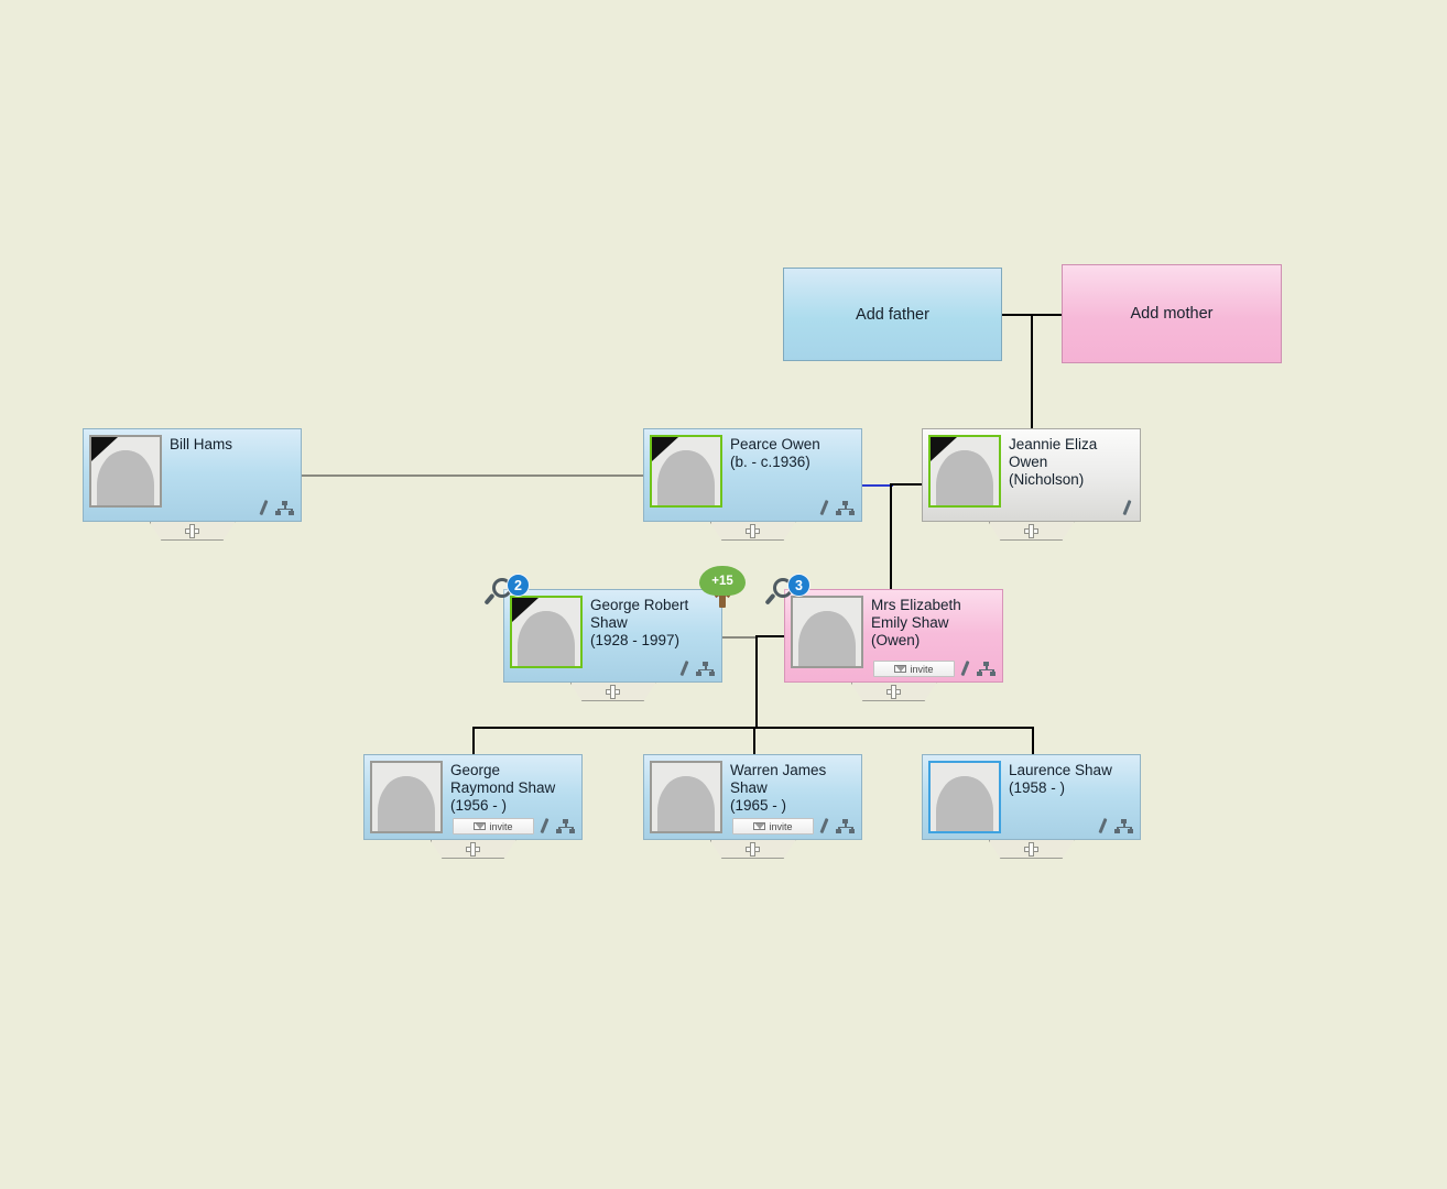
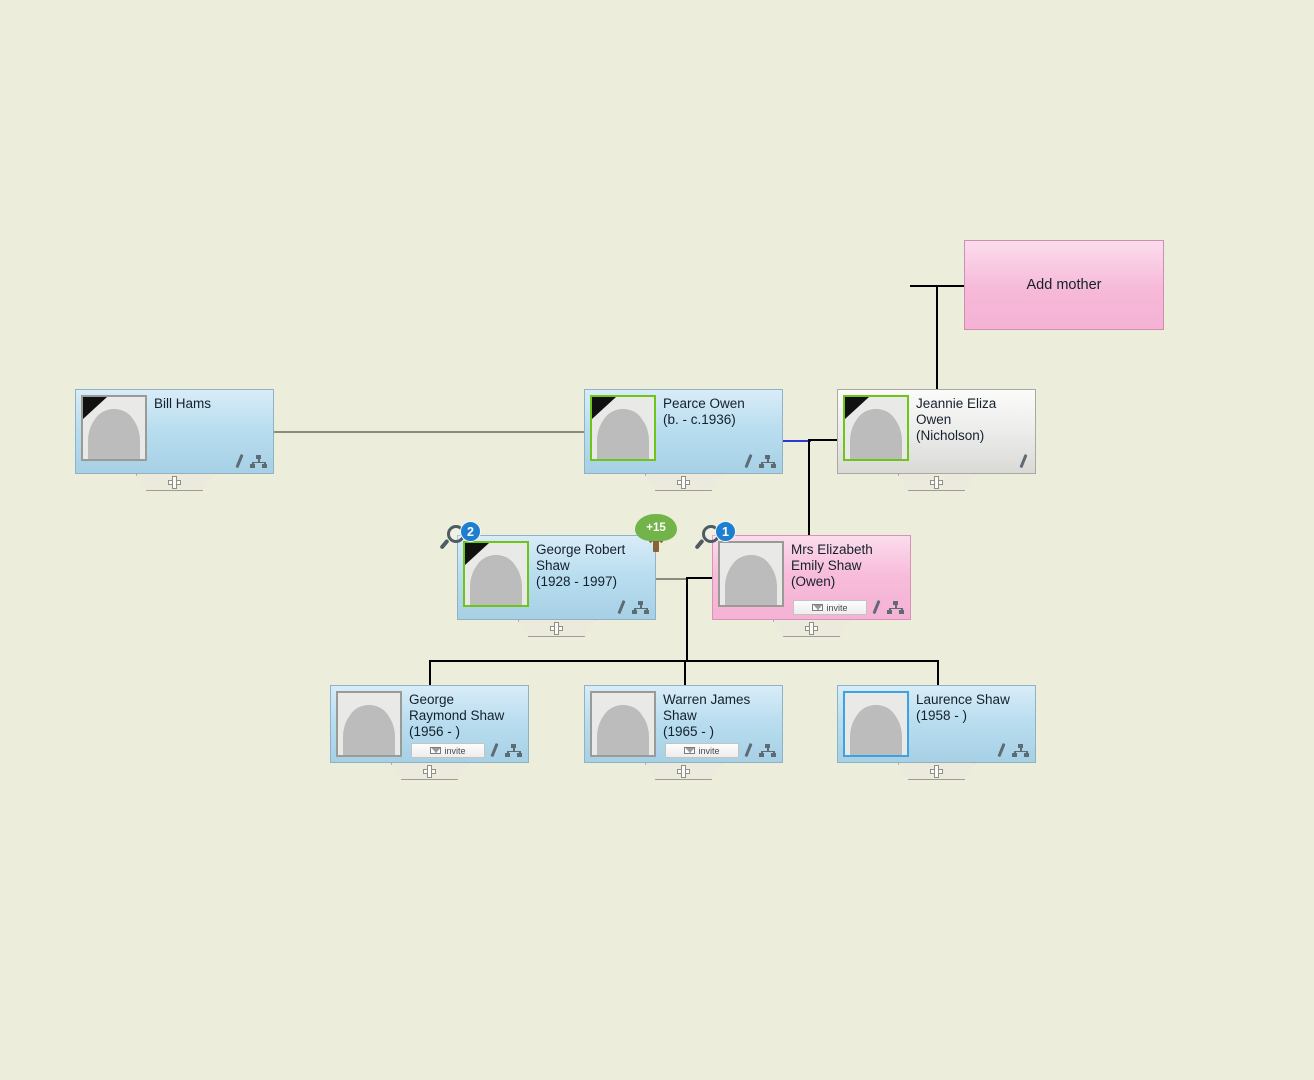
- Add father
  Add mother
  Bill Hams
  Pearce Owen
  (b. - c.1936)
  Jeannie Eliza
  Owen
  (Nicholson)
  George Robert
  Shaw
  (1928 - 1997)
  2
  +15
  Mrs Elizabeth
  Emily Shaw
  (Owen)
  invite
- 3
+ 1
  George
  Raymond Shaw
  (1956 - )
  invite
  Warren James
  Shaw
  (1965 - )
  invite
  Laurence Shaw
  (1958 - )
